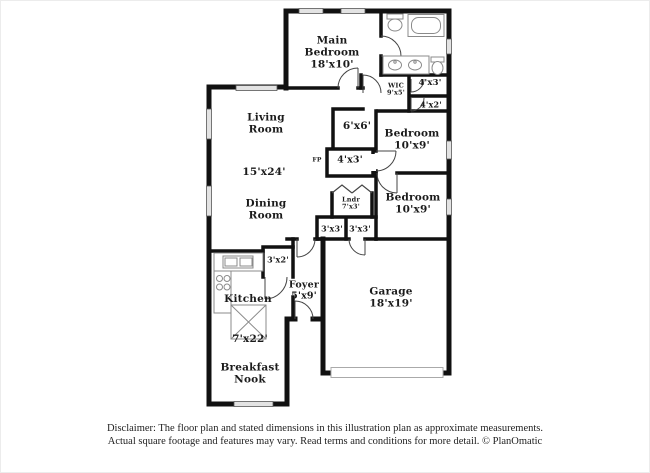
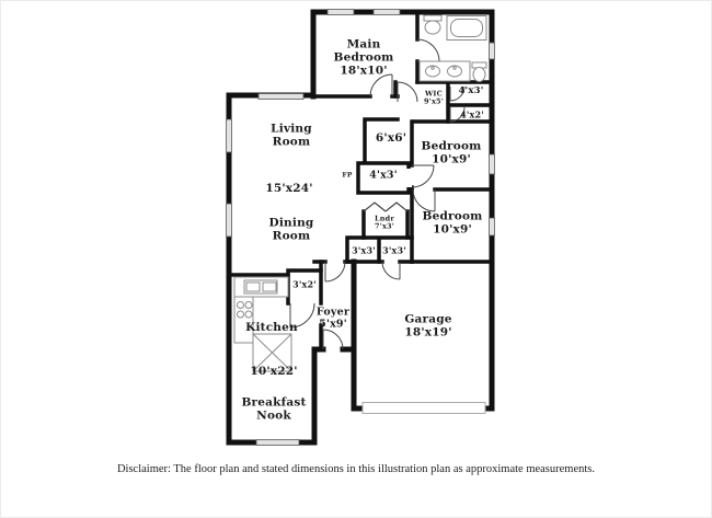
  Main Bedroom
  18'x10'
  WIC
  9'x5'
  4'x3'
  4'x2'
  Living Room
  15'x24'
  Dining Room
  6'x6'
  4'x3'
  Bedroom
  10'x9'
  Bedroom
  10'x9'
  Lndr
  7'x3'
  3'x3'
  3'x3'
  3'x2'
  Foyer
  5'x9'
  Kitchen
- 7'x22'
+ 10'x22'
  Breakfast Nook
  Garage
  18'x19'
  Disclaimer: The floor plan and stated dimensions in this illustration plan as approximate measurements.
- Actual square footage and features may vary. Read terms and conditions for more detail. © PlanOmatic
